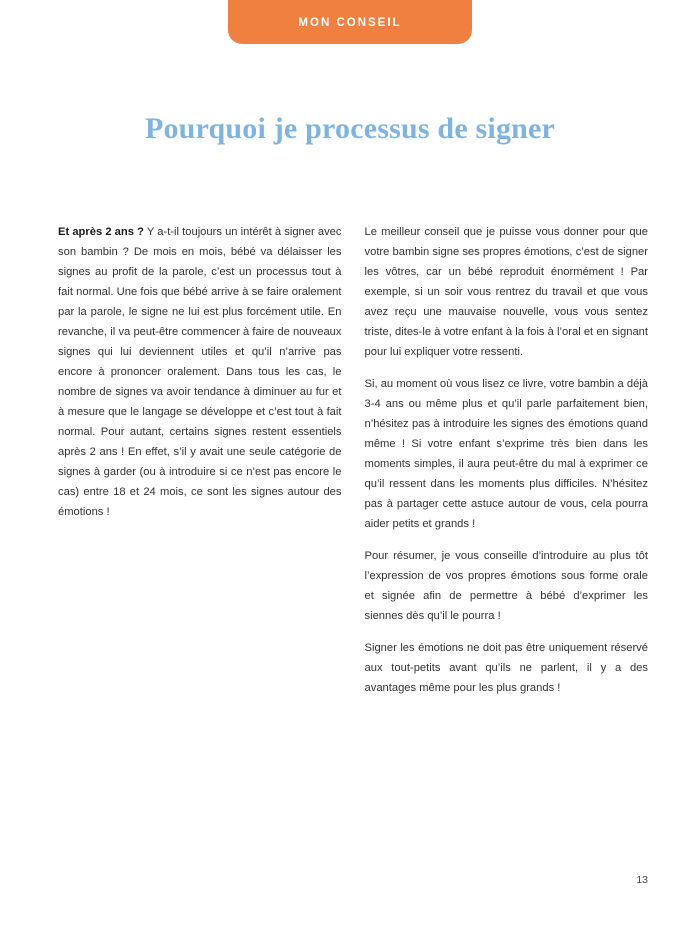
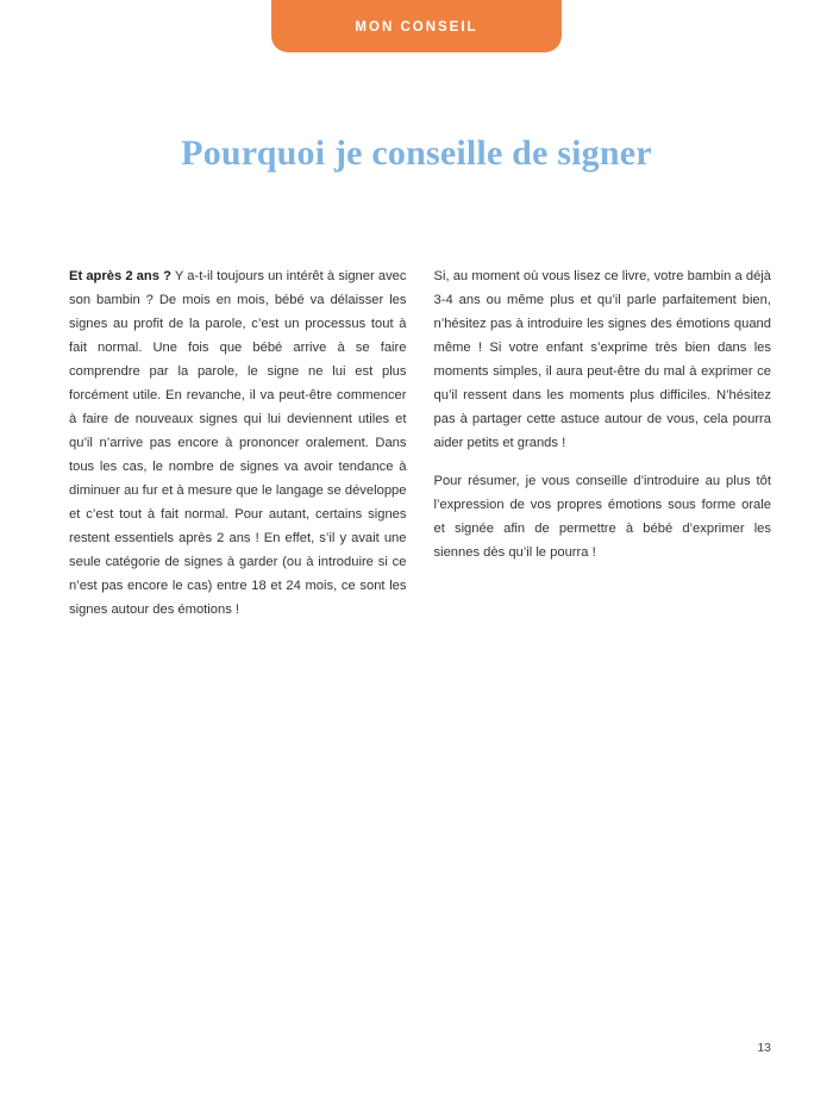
  MON CONSEIL
- Pourquoi je processus de signer
+ Pourquoi je conseille de signer
- Et après 2 ans ? Y a-t-il toujours un intérêt à signer avec son bambin ? De mois en mois, bébé va délaisser les signes au profit de la parole, c’est un processus tout à fait normal. Une fois que bébé arrive à se faire oralement par la parole, le signe ne lui est plus forcément utile. En revanche, il va peut-être commencer à faire de nouveaux signes qui lui deviennent utiles et qu’il n’arrive pas encore à prononcer oralement. Dans tous les cas, le nombre de signes va avoir tendance à diminuer au fur et à mesure que le langage se développe et c’est tout à fait normal. Pour autant, certains signes restent essentiels après 2 ans ! En effet, s’il y avait une seule catégorie de signes à garder (ou à introduire si ce n’est pas encore le cas) entre 18 et 24 mois, ce sont les signes autour des émotions !
+ Et après 2 ans ? Y a-t-il toujours un intérêt à signer avec son bambin ? De mois en mois, bébé va délaisser les signes au profit de la parole, c’est un processus tout à fait normal. Une fois que bébé arrive à se faire comprendre par la parole, le signe ne lui est plus forcément utile. En revanche, il va peut-être commencer à faire de nouveaux signes qui lui deviennent utiles et qu’il n’arrive pas encore à prononcer oralement. Dans tous les cas, le nombre de signes va avoir tendance à diminuer au fur et à mesure que le langage se développe et c’est tout à fait normal. Pour autant, certains signes restent essentiels après 2 ans ! En effet, s’il y avait une seule catégorie de signes à garder (ou à introduire si ce n’est pas encore le cas) entre 18 et 24 mois, ce sont les signes autour des émotions !
- Le meilleur conseil que je puisse vous donner pour que votre bambin signe ses propres émotions, c’est de signer les vôtres, car un bébé reproduit énormément ! Par exemple, si un soir vous rentrez du travail et que vous avez reçu une mauvaise nouvelle, vous vous sentez triste, dites-le à votre enfant à la fois à l’oral et en signant pour lui expliquer votre ressenti.
  Si, au moment où vous lisez ce livre, votre bambin a déjà 3-4 ans ou même plus et qu’il parle parfaitement bien, n’hésitez pas à introduire les signes des émotions quand même ! Si votre enfant s’exprime très bien dans les moments simples, il aura peut-être du mal à exprimer ce qu’il ressent dans les moments plus difficiles. N’hésitez pas à partager cette astuce autour de vous, cela pourra aider petits et grands !
  Pour résumer, je vous conseille d’introduire au plus tôt l’expression de vos propres émotions sous forme orale et signée afin de permettre à bébé d’exprimer les siennes dès qu’il le pourra !
- Signer les émotions ne doit pas être uniquement réservé aux tout-petits avant qu’ils ne parlent, il y a des avantages même pour les plus grands !
  13
